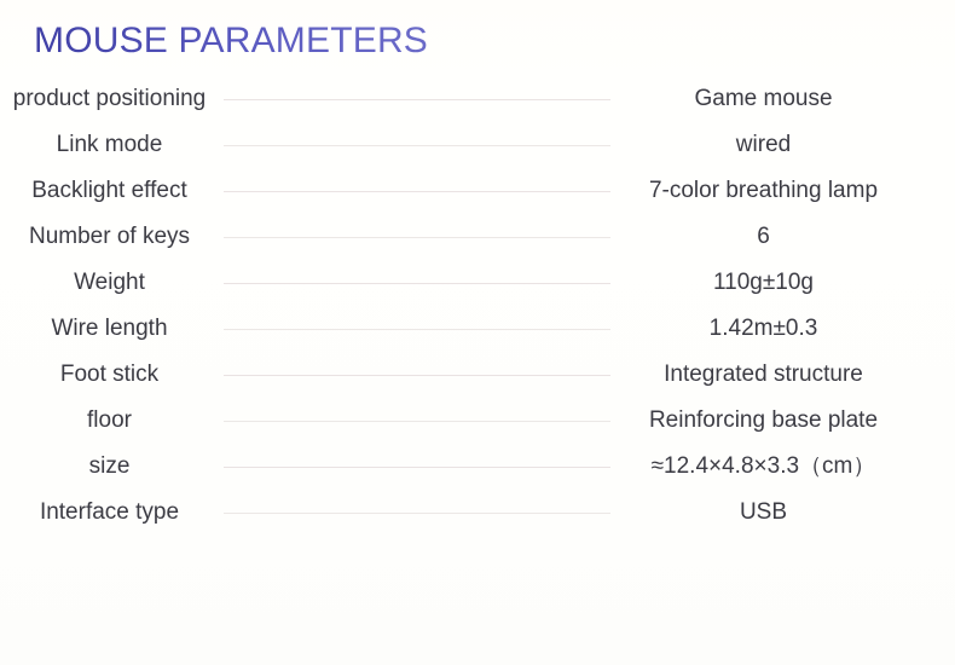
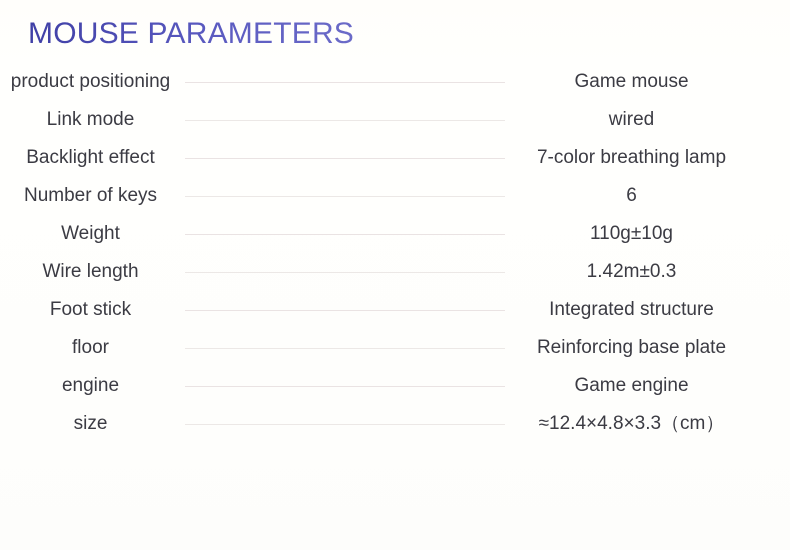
  MOUSE PARAMETERS
  product positioning
  Game mouse
  Link mode
  wired
  Backlight effect
  7-color breathing lamp
  Number of keys
  6
  Weight
  110g±10g
  Wire length
  1.42m±0.3
  Foot stick
  Integrated structure
  floor
  Reinforcing base plate
+ engine
+ Game engine
  size
  ≈12.4×4.8×3.3（cm）
- Interface type
- USB
